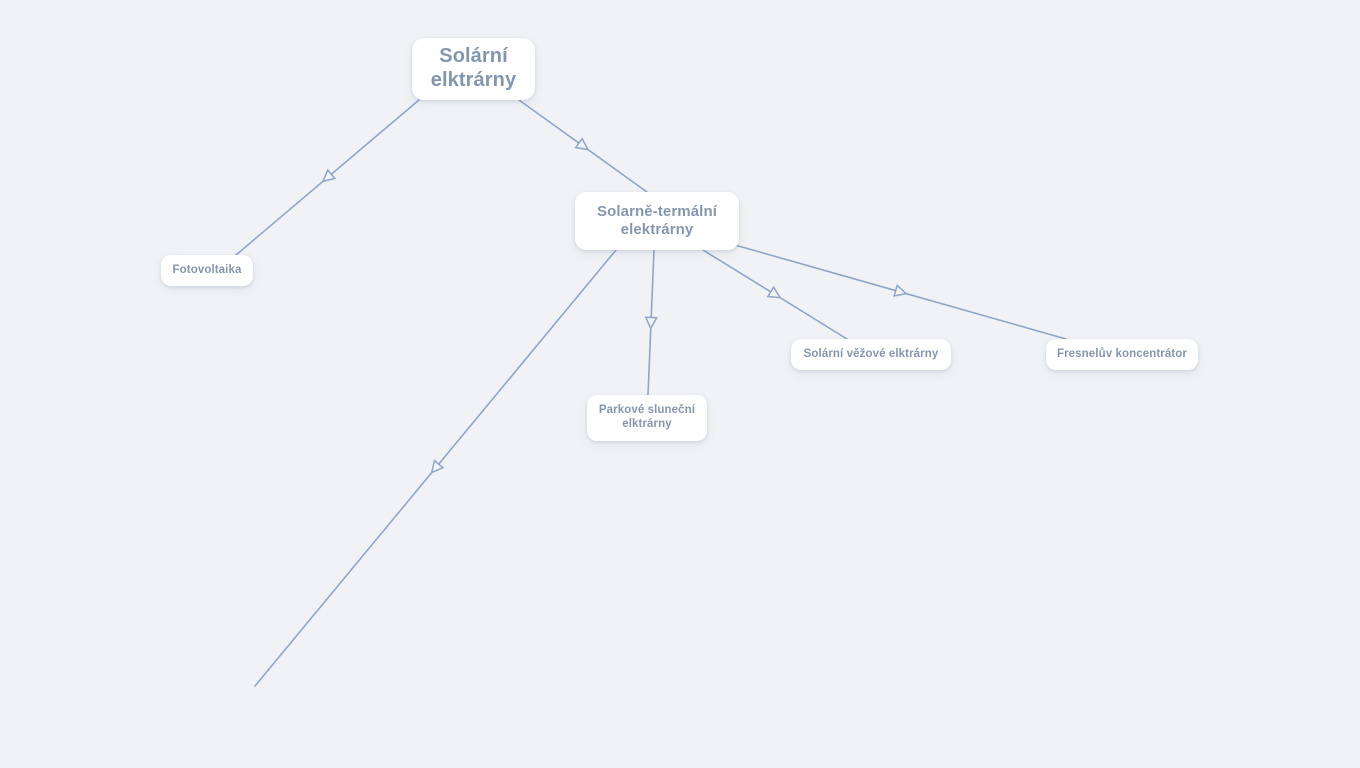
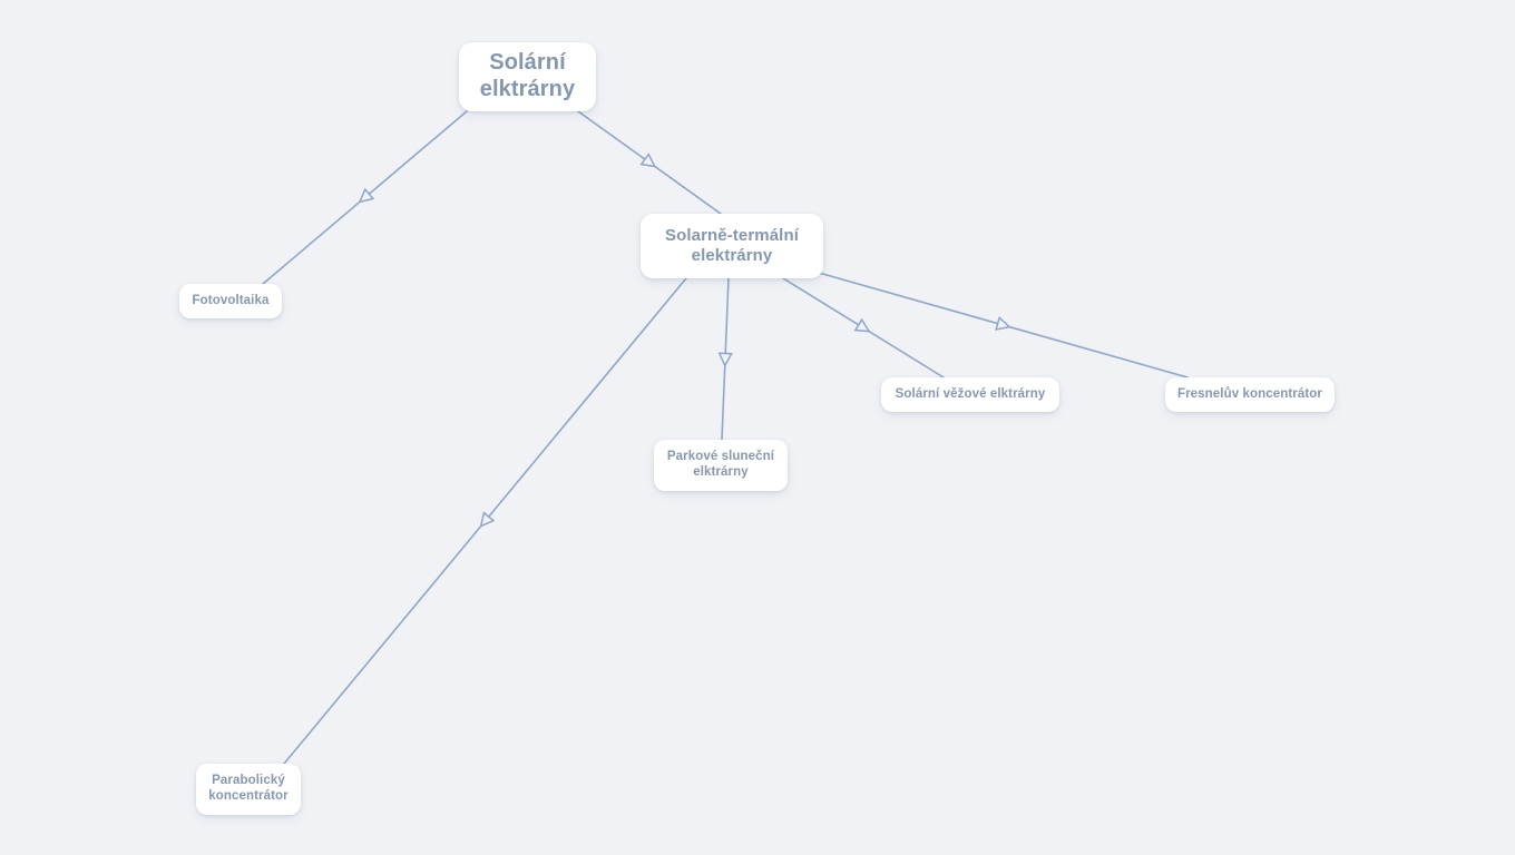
  Solární
  elktrárny
  Fotovoltaika
  Solarně-termální
  elektrárny
+ Parabolický
+ koncentrátor
  Parkové sluneční
  elktrárny
  Solární věžové elktrárny
  Fresnelův koncentrátor
